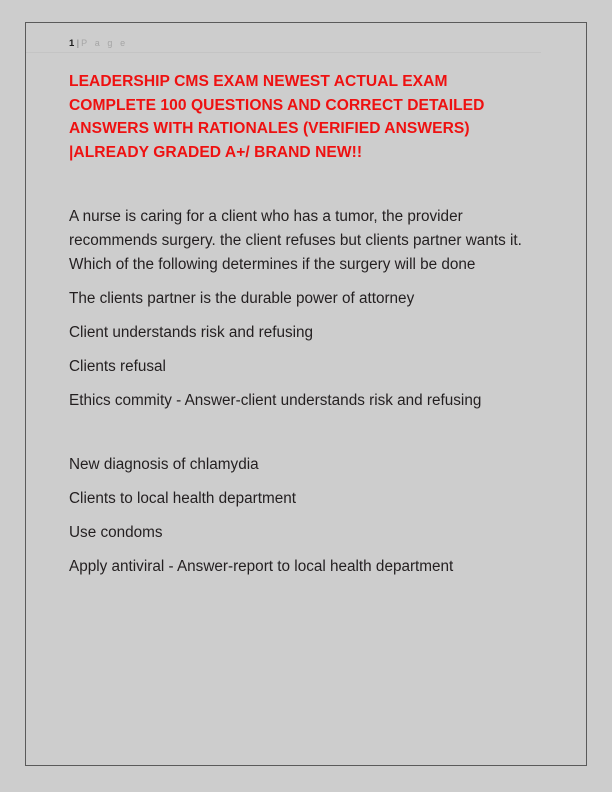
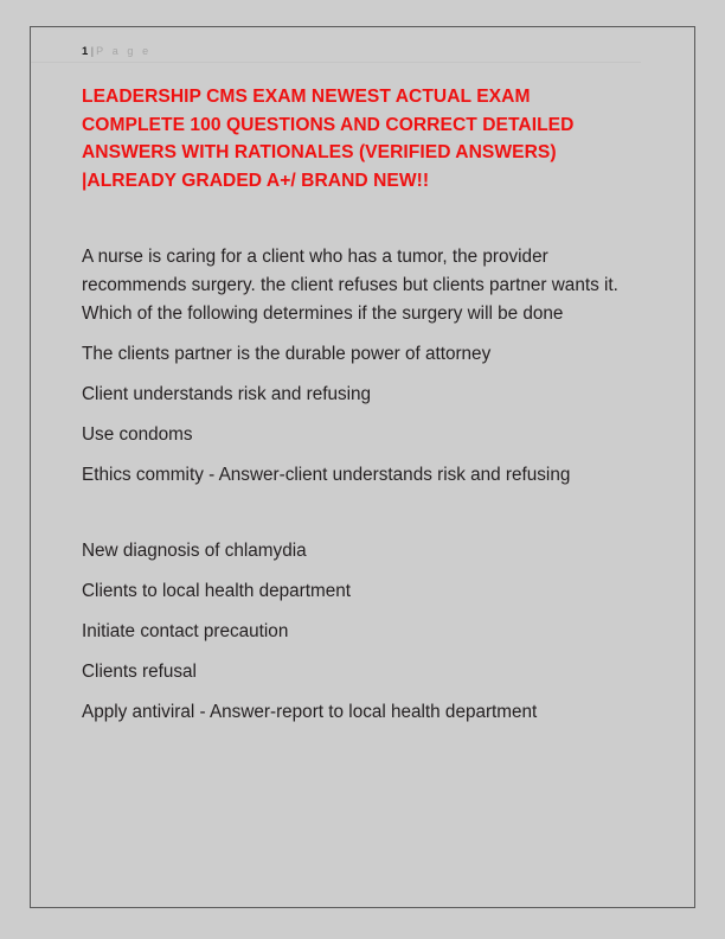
  1 | P a g e
  LEADERSHIP CMS EXAM NEWEST ACTUAL EXAM COMPLETE 100 QUESTIONS AND CORRECT DETAILED ANSWERS WITH RATIONALES (VERIFIED ANSWERS) |ALREADY GRADED A+/ BRAND NEW!!
  A nurse is caring for a client who has a tumor, the provider recommends surgery. the client refuses but clients partner wants it. Which of the following determines if the surgery will be done
  The clients partner is the durable power of attorney
  Client understands risk and refusing
- Clients refusal
+ Use condoms
  Ethics commity - Answer-client understands risk and refusing
  New diagnosis of chlamydia
  Clients to local health department
+ Initiate contact precaution
- Use condoms
+ Clients refusal
  Apply antiviral - Answer-report to local health department
